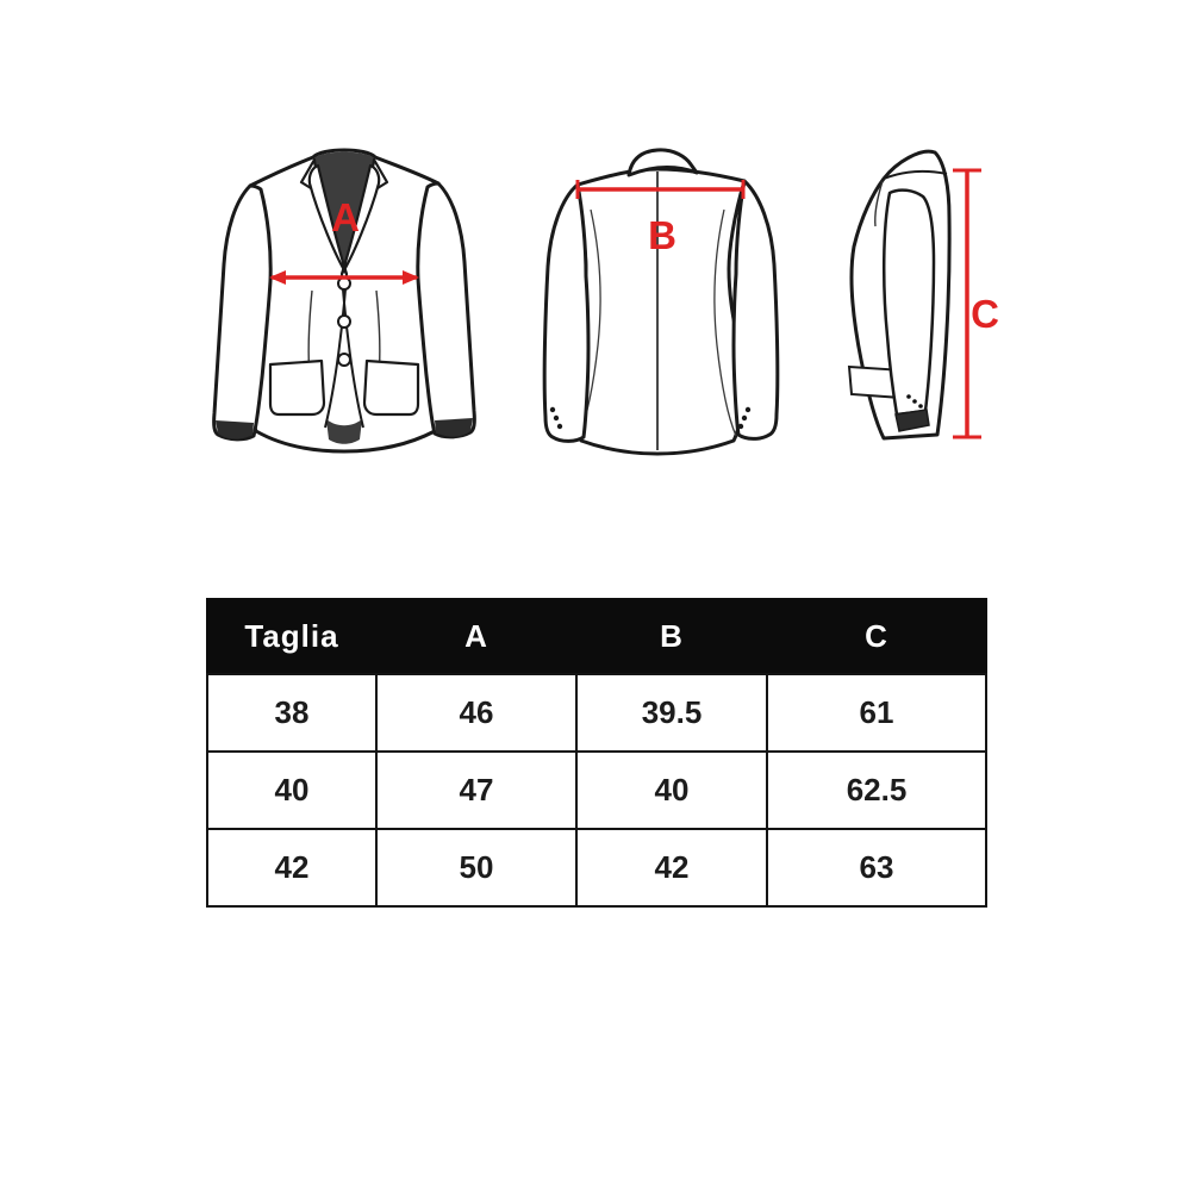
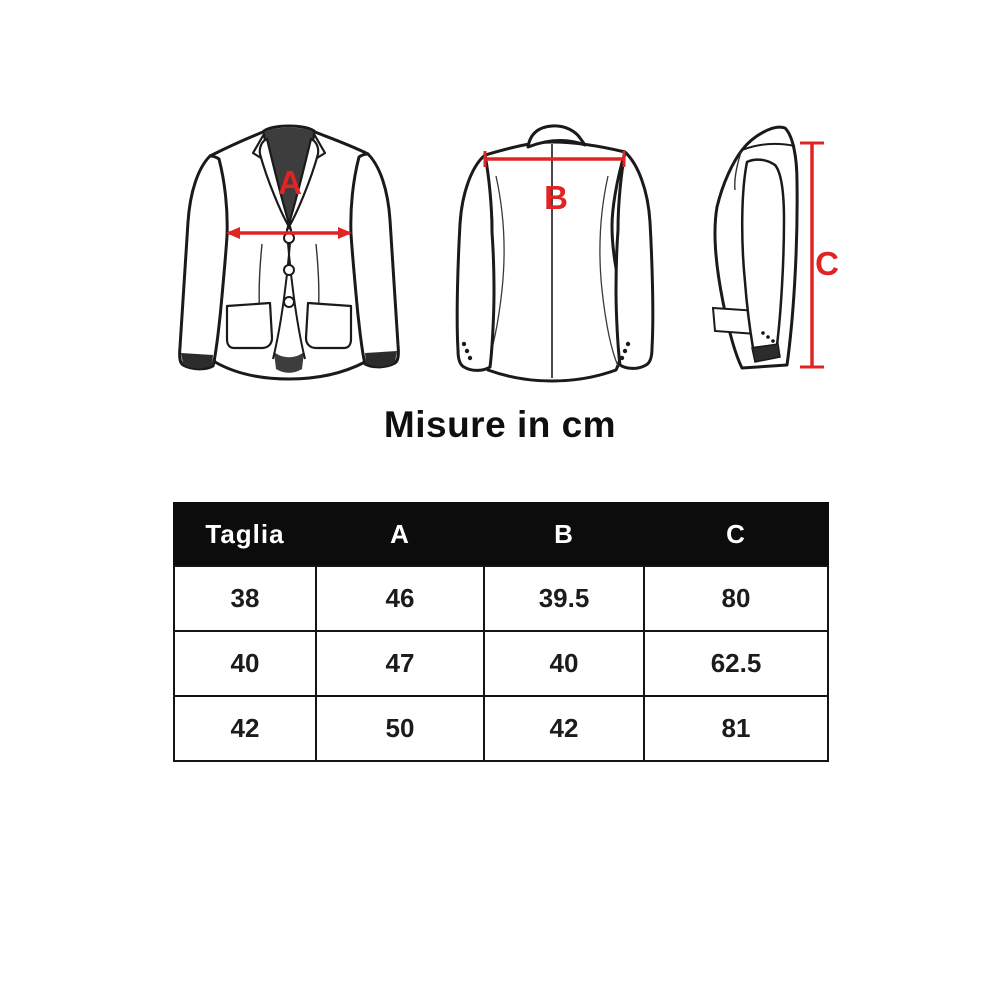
  A
  B
  C
+ Misure in cm
  Taglia	A	B	C
- 38	46	39.5	61
+ 38	46	39.5	80
  40	47	40	62.5
- 42	50	42	63
+ 42	50	42	81
